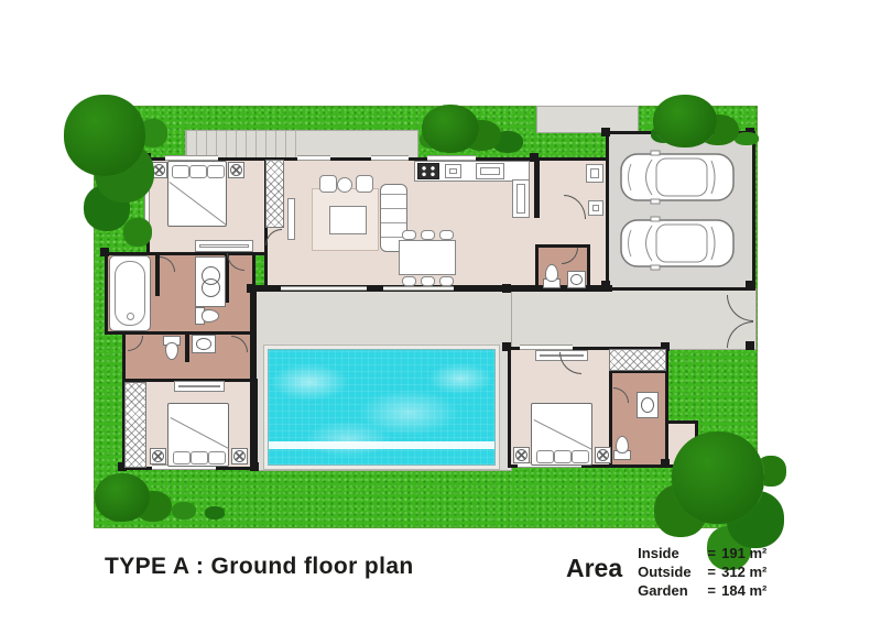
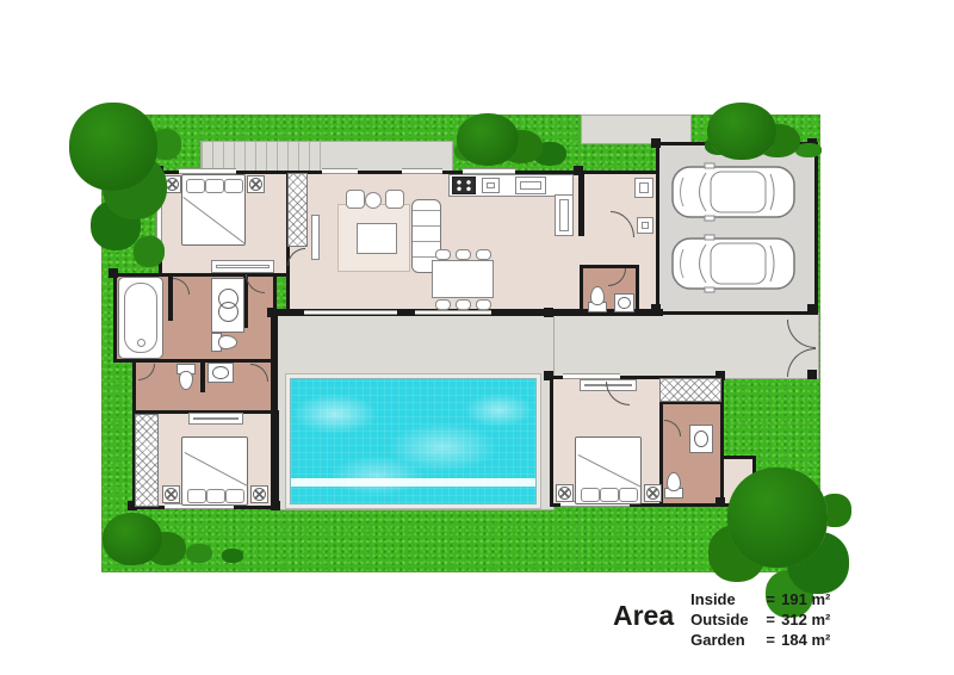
- TYPE A : Ground floor plan
  Area
  Inside
  =
  191 m²
  Outside
  =
  312 m²
  Garden
  =
  184 m²
